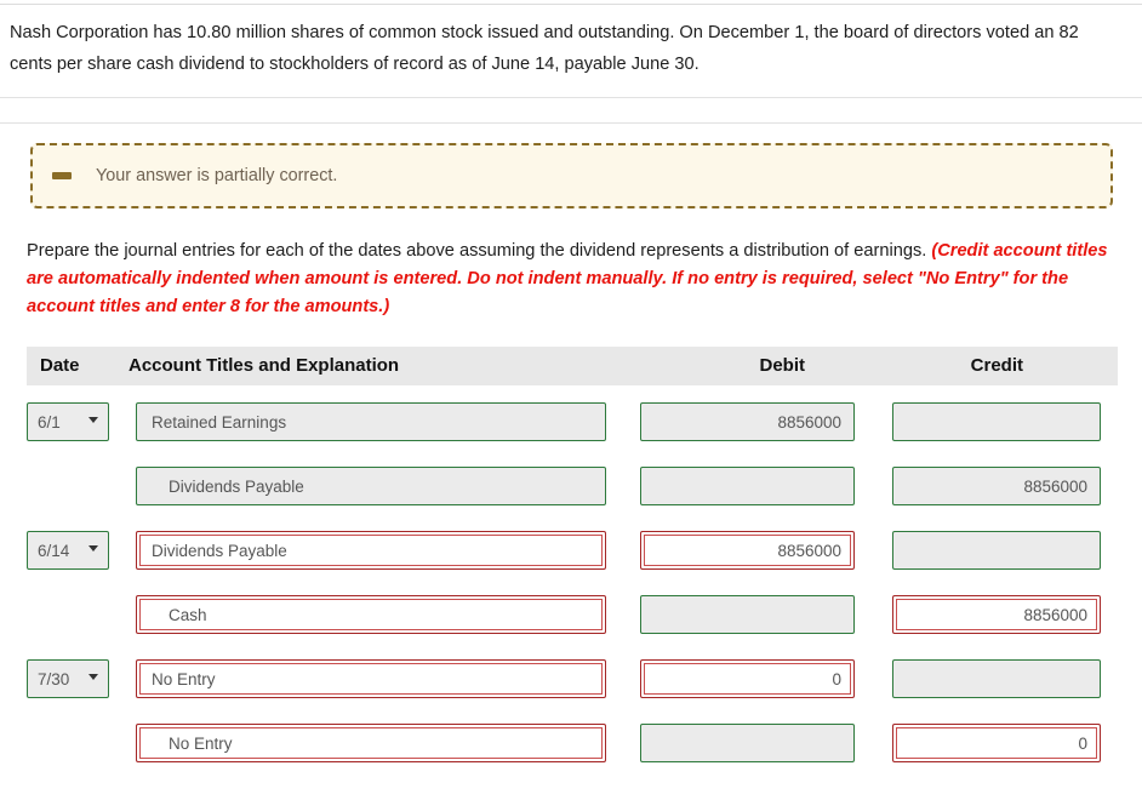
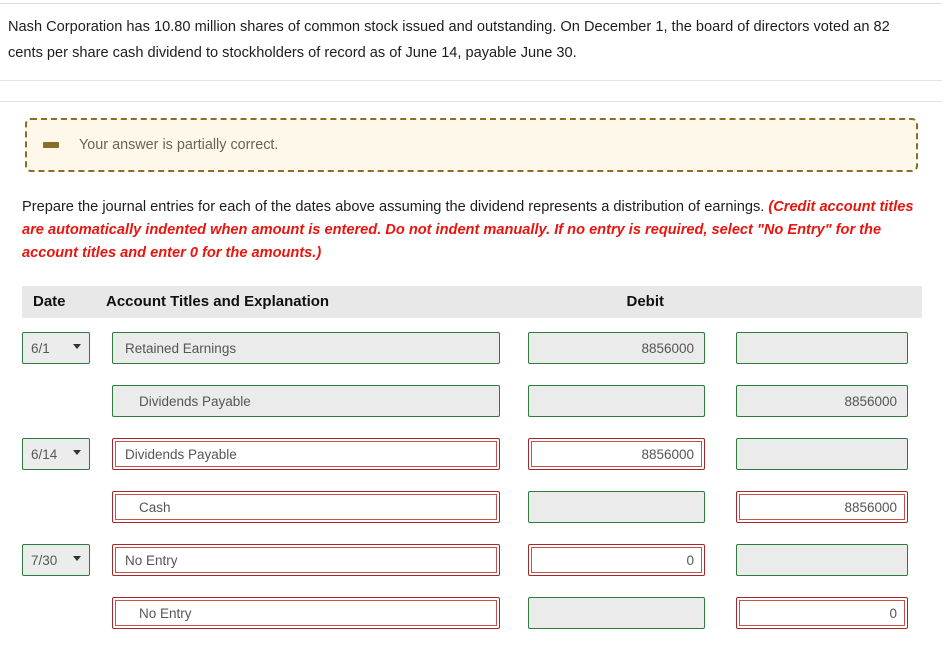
  Nash Corporation has 10.80 million shares of common stock issued and outstanding. On December 1, the board of directors voted an 82 cents per share cash dividend to stockholders of record as of June 14, payable June 30.
  Your answer is partially correct.
- Prepare the journal entries for each of the dates above assuming the dividend represents a distribution of earnings. (Credit account titles are automatically indented when amount is entered. Do not indent manually. If no entry is required, select "No Entry" for the account titles and enter 8 for the amounts.)
+ Prepare the journal entries for each of the dates above assuming the dividend represents a distribution of earnings. (Credit account titles are automatically indented when amount is entered. Do not indent manually. If no entry is required, select "No Entry" for the account titles and enter 0 for the amounts.)
  Date
  Account Titles and Explanation
  Debit
- Credit
  6/1
  Retained Earnings
  8856000
  Dividends Payable
  8856000
  6/14
  Dividends Payable
  8856000
  Cash
  8856000
  7/30
  No Entry
  0
  No Entry
  0
